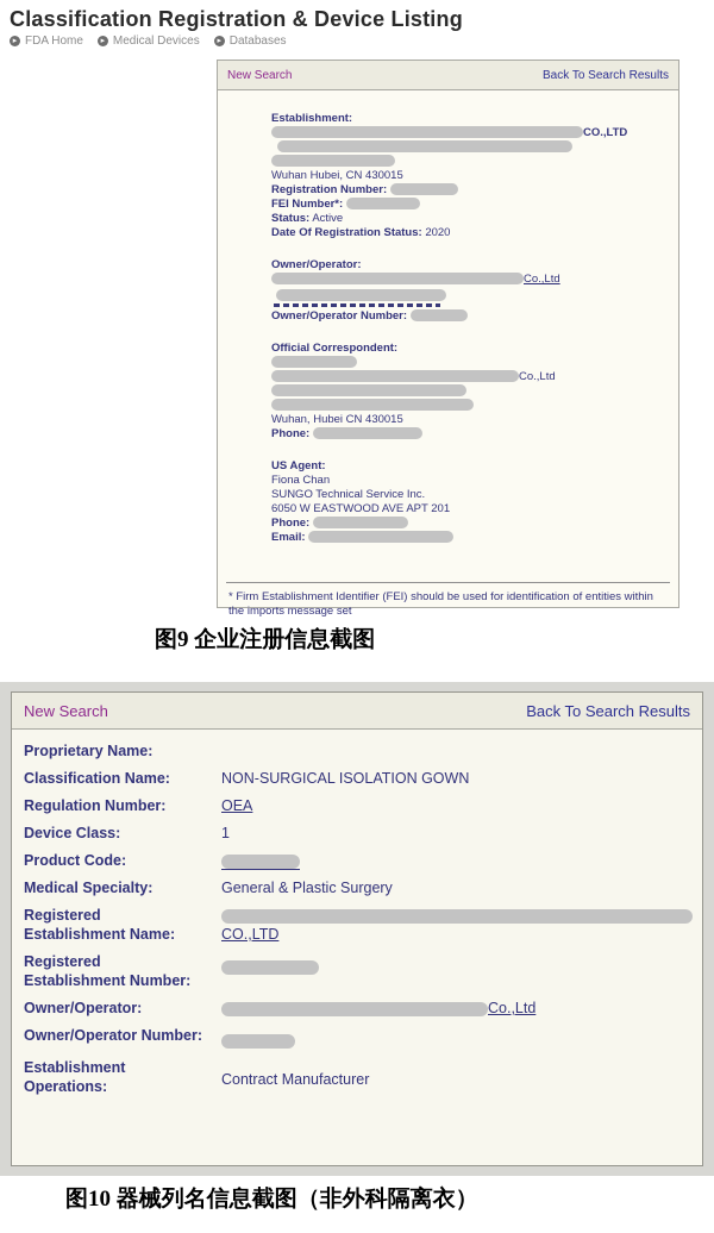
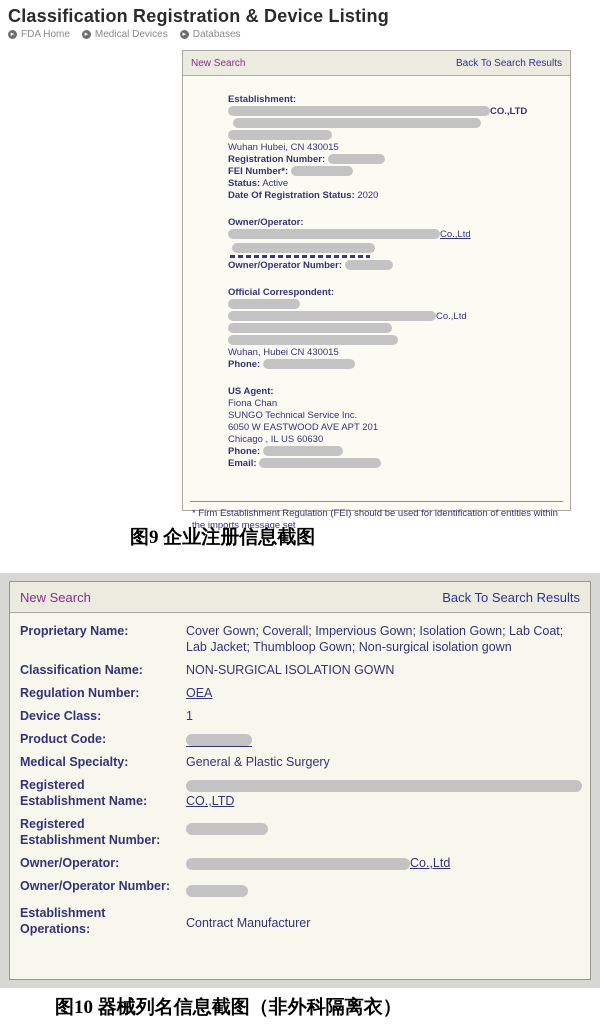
  Classification Registration & Device Listing
  FDA Home
  Medical Devices
  Databases
  New Search
  Back To Search Results
  Establishment:
  CO.,LTD
  Wuhan Hubei, CN 430015
  Registration Number:
  FEI Number*:
  Status: Active
  Date Of Registration Status: 2020
  Owner/Operator:
  Co.,Ltd
  Owner/Operator Number:
  Official Correspondent:
  Co.,Ltd
  Wuhan, Hubei CN 430015
  Phone:
  US Agent:
  Fiona Chan
  SUNGO Technical Service Inc.
  6050 W EASTWOOD AVE APT 201
+ Chicago , IL US 60630
  Phone:
  Email:
- * Firm Establishment Identifier (FEI) should be used for identification of entities within the imports message set
+ * Firm Establishment Regulation (FEI) should be used for identification of entities within the imports message set
  图9 企业注册信息截图
  New Search
  Back To Search Results
  Proprietary Name:
+ Cover Gown; Coverall; Impervious Gown; Isolation Gown; Lab Coat; Lab Jacket; Thumbloop Gown; Non-surgical isolation gown
  Classification Name:
  NON-SURGICAL ISOLATION GOWN
  Regulation Number:
  OEA
  Device Class:
  1
  Product Code:
  Medical Specialty:
  General & Plastic Surgery
  Registered Establishment Name:
  CO.,LTD
  Registered Establishment Number:
  Owner/Operator:
  Co.,Ltd
  Owner/Operator Number:
  Establishment Operations:
  Contract Manufacturer
  图10 器械列名信息截图（非外科隔离衣）
